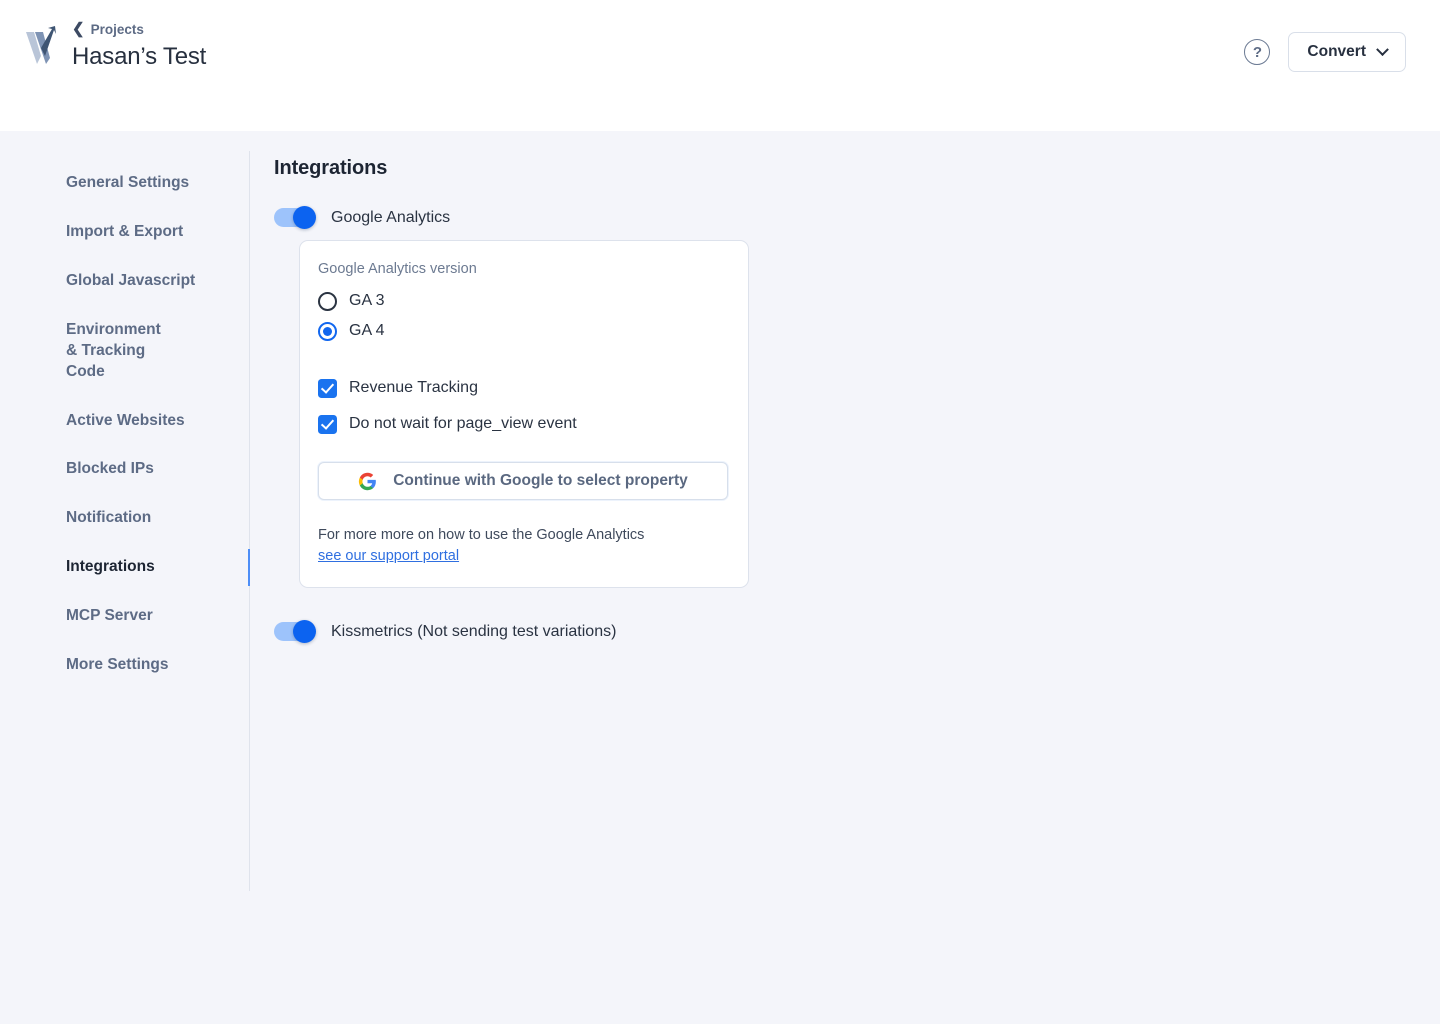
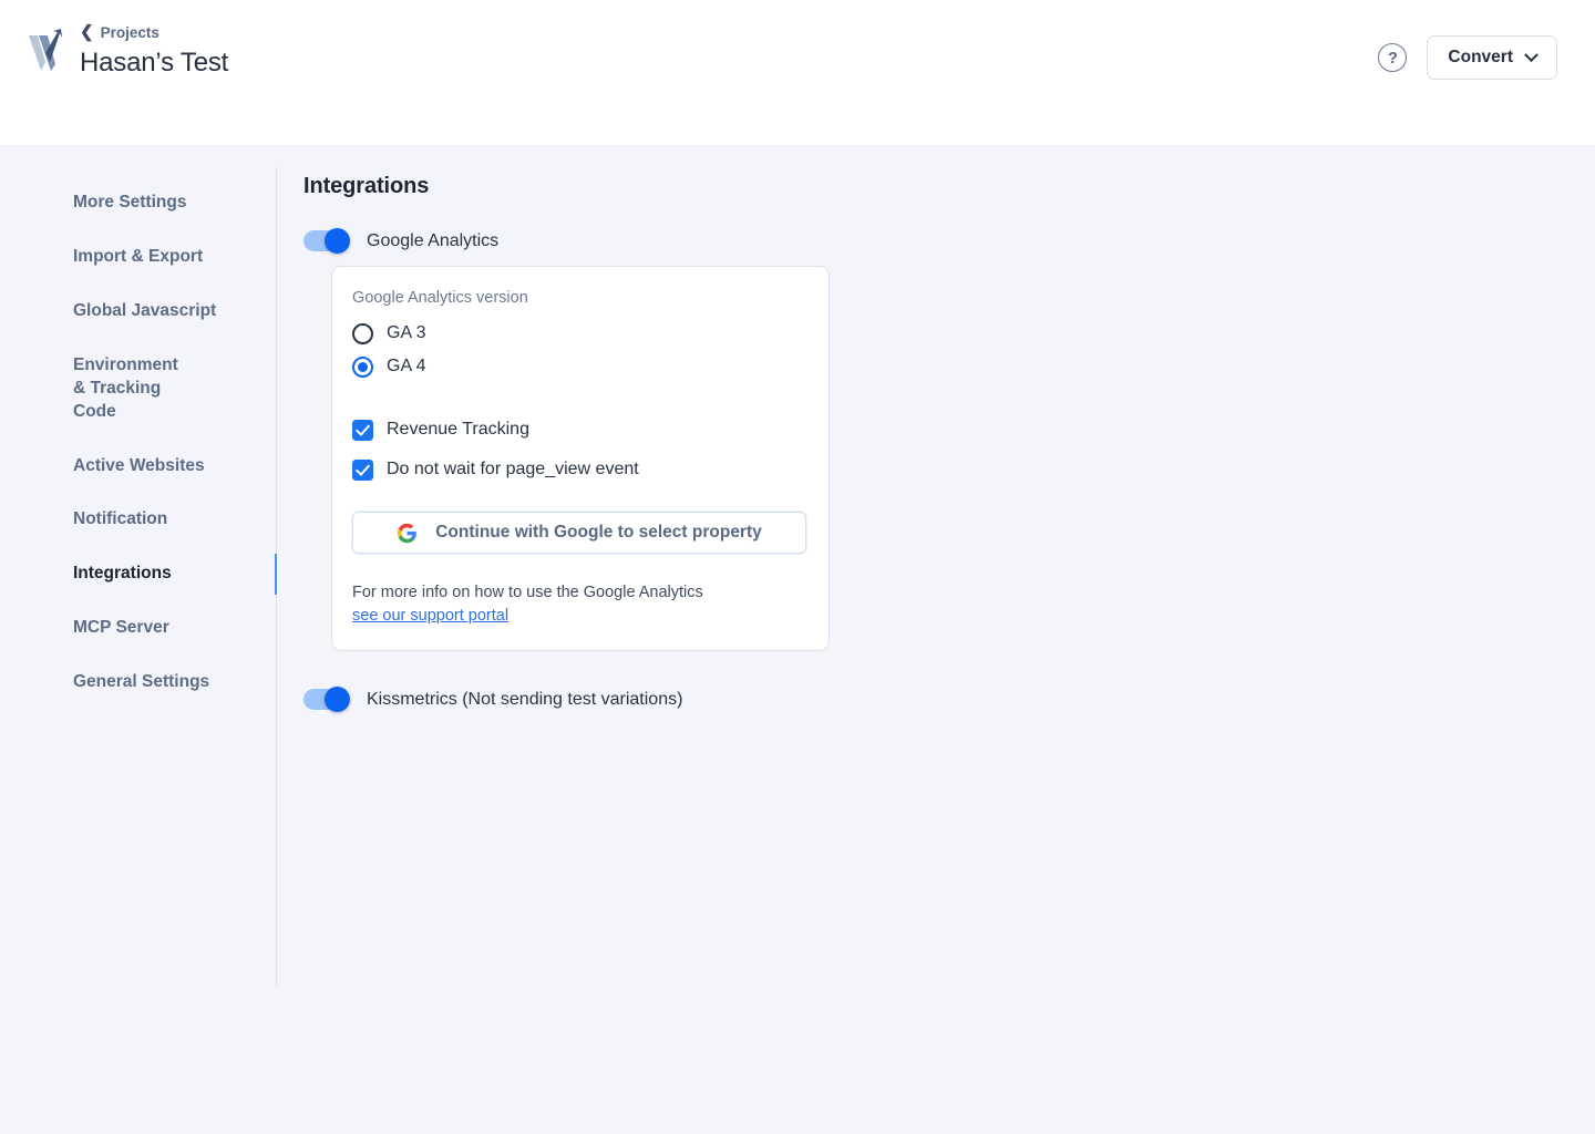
  ❮
  Projects
  Hasan’s Test
  ?
  Convert
- General Settings
+ More Settings
  Import & Export
  Global Javascript
  Environment & Tracking Code
  Active Websites
- Blocked IPs
  Notification
  Integrations
  MCP Server
- More Settings
+ General Settings
  Integrations
  Google Analytics
  Google Analytics version
  GA 3
  GA 4
  Revenue Tracking
  Do not wait for page_view event
  Continue with Google to select property
- For more more on how to use the Google Analytics
+ For more info on how to use the Google Analytics
  see our support portal
  Kissmetrics (Not sending test variations)
